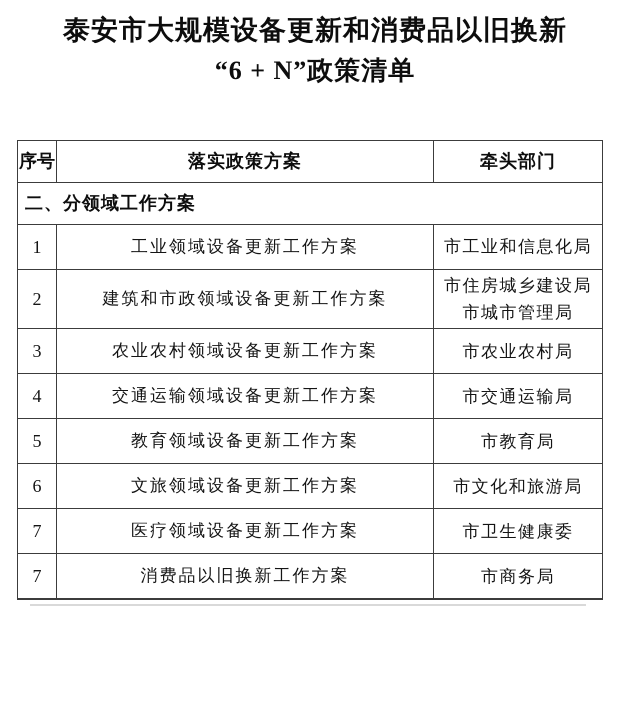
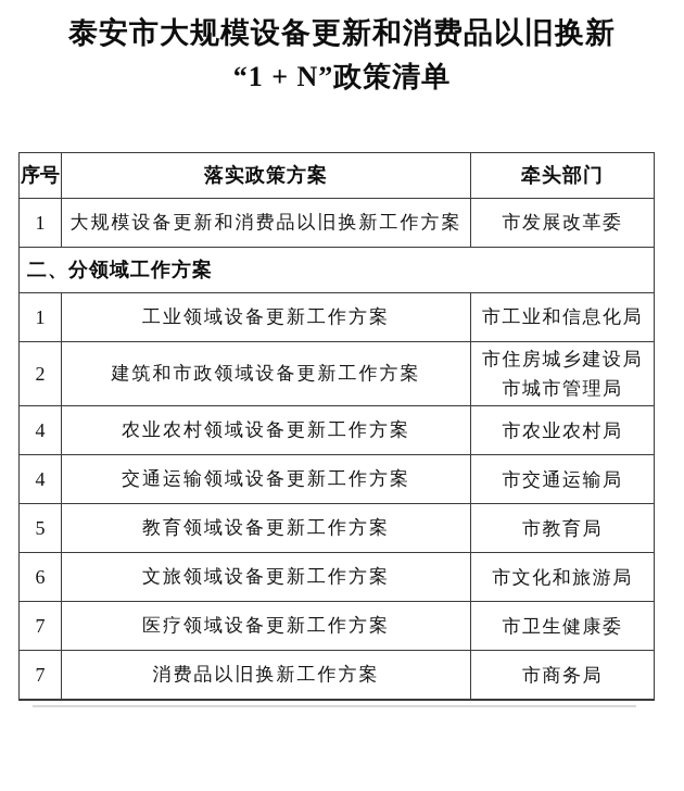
  泰安市大规模设备更新和消费品以旧换新
- “6 + N”政策清单
+ “1 + N”政策清单
  序号	落实政策方案	牵头部门
+ 1	大规模设备更新和消费品以旧换新工作方案	市发展改革委
  二、分领域工作方案
  1	工业领域设备更新工作方案	市工业和信息化局
  2	建筑和市政领域设备更新工作方案	市住房城乡建设局 市城市管理局
- 3	农业农村领域设备更新工作方案	市农业农村局
+ 4	农业农村领域设备更新工作方案	市农业农村局
  4	交通运输领域设备更新工作方案	市交通运输局
  5	教育领域设备更新工作方案	市教育局
  6	文旅领域设备更新工作方案	市文化和旅游局
  7	医疗领域设备更新工作方案	市卫生健康委
  7	消费品以旧换新工作方案	市商务局
